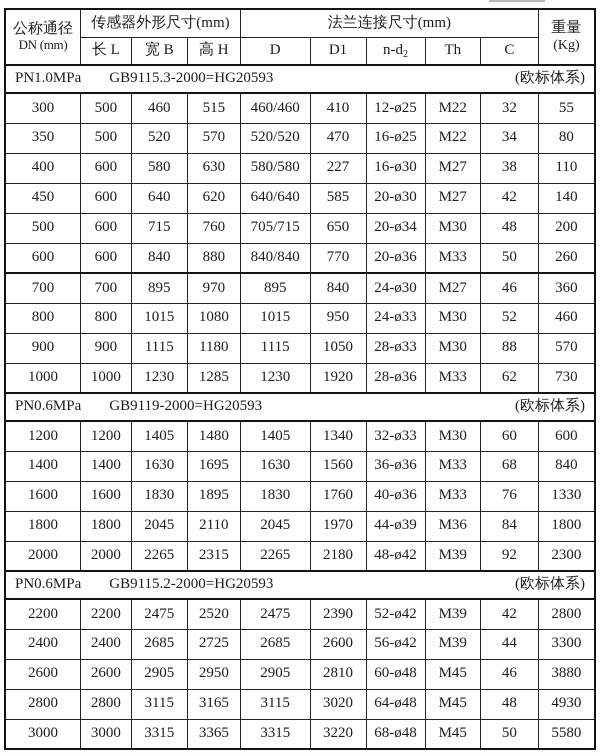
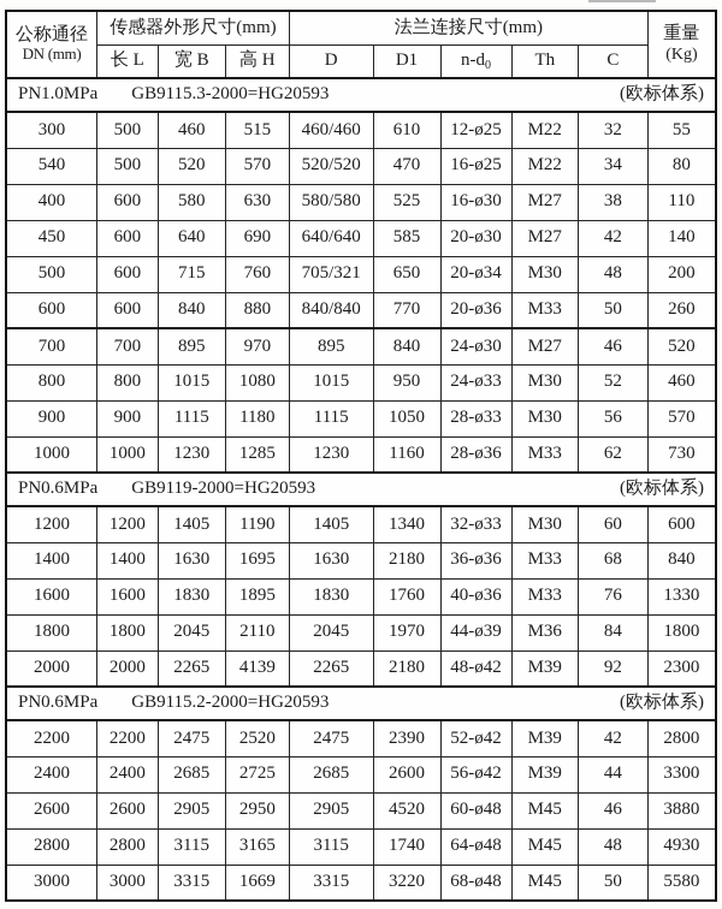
  公称通径 DN (mm)	传感器外形尺寸(mm)	法兰连接尺寸(mm)	重量 (Kg)
- 长 L	宽 B	高 H	D	D1	n-d2	Th	C
+ 长 L	宽 B	高 H	D	D1	n-d0	Th	C
  PN1.0MPa GB9115.3-2000=HG20593 (欧标体系)
- 300	500	460	515	460/460	410	12-ø25	M22	32	55
+ 300	500	460	515	460/460	610	12-ø25	M22	32	55
- 350	500	520	570	520/520	470	16-ø25	M22	34	80
+ 540	500	520	570	520/520	470	16-ø25	M22	34	80
- 400	600	580	630	580/580	227	16-ø30	M27	38	110
+ 400	600	580	630	580/580	525	16-ø30	M27	38	110
- 450	600	640	620	640/640	585	20-ø30	M27	42	140
+ 450	600	640	690	640/640	585	20-ø30	M27	42	140
- 500	600	715	760	705/715	650	20-ø34	M30	48	200
+ 500	600	715	760	705/321	650	20-ø34	M30	48	200
  600	600	840	880	840/840	770	20-ø36	M33	50	260
- 700	700	895	970	895	840	24-ø30	M27	46	360
+ 700	700	895	970	895	840	24-ø30	M27	46	520
  800	800	1015	1080	1015	950	24-ø33	M30	52	460
- 900	900	1115	1180	1115	1050	28-ø33	M30	88	570
+ 900	900	1115	1180	1115	1050	28-ø33	M30	56	570
- 1000	1000	1230	1285	1230	1920	28-ø36	M33	62	730
+ 1000	1000	1230	1285	1230	1160	28-ø36	M33	62	730
  PN0.6MPa GB9119-2000=HG20593 (欧标体系)
- 1200	1200	1405	1480	1405	1340	32-ø33	M30	60	600
+ 1200	1200	1405	1190	1405	1340	32-ø33	M30	60	600
- 1400	1400	1630	1695	1630	1560	36-ø36	M33	68	840
+ 1400	1400	1630	1695	1630	2180	36-ø36	M33	68	840
  1600	1600	1830	1895	1830	1760	40-ø36	M33	76	1330
  1800	1800	2045	2110	2045	1970	44-ø39	M36	84	1800
- 2000	2000	2265	2315	2265	2180	48-ø42	M39	92	2300
+ 2000	2000	2265	4139	2265	2180	48-ø42	M39	92	2300
  PN0.6MPa GB9115.2-2000=HG20593 (欧标体系)
  2200	2200	2475	2520	2475	2390	52-ø42	M39	42	2800
  2400	2400	2685	2725	2685	2600	56-ø42	M39	44	3300
- 2600	2600	2905	2950	2905	2810	60-ø48	M45	46	3880
+ 2600	2600	2905	2950	2905	4520	60-ø48	M45	46	3880
- 2800	2800	3115	3165	3115	3020	64-ø48	M45	48	4930
+ 2800	2800	3115	3165	3115	1740	64-ø48	M45	48	4930
- 3000	3000	3315	3365	3315	3220	68-ø48	M45	50	5580
+ 3000	3000	3315	1669	3315	3220	68-ø48	M45	50	5580
